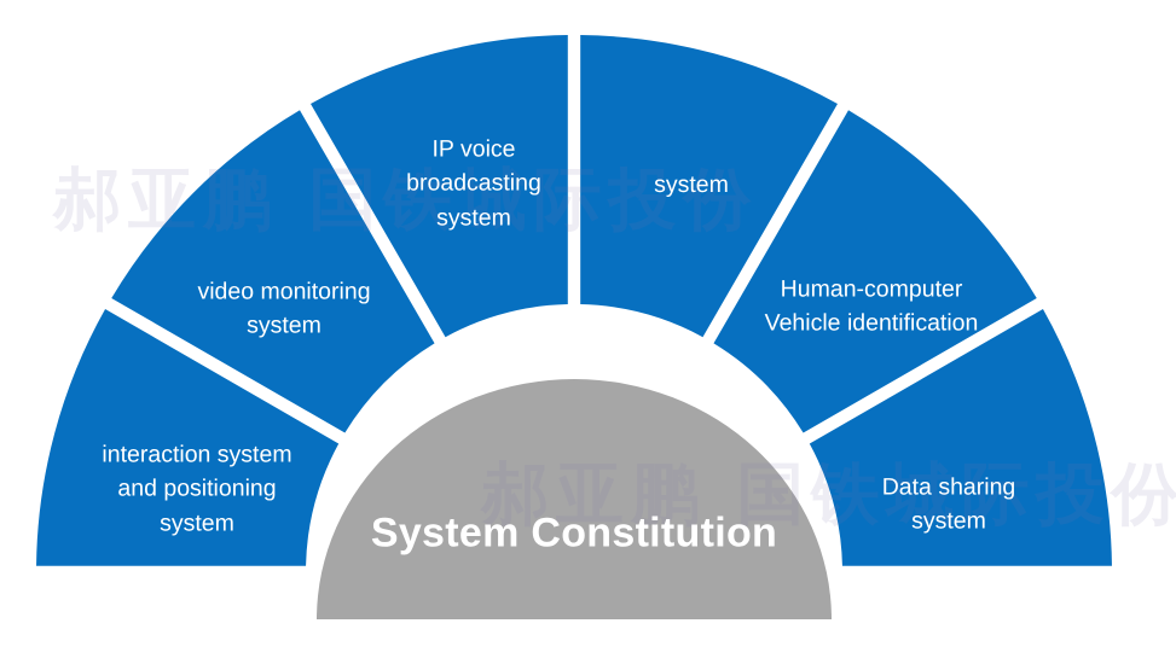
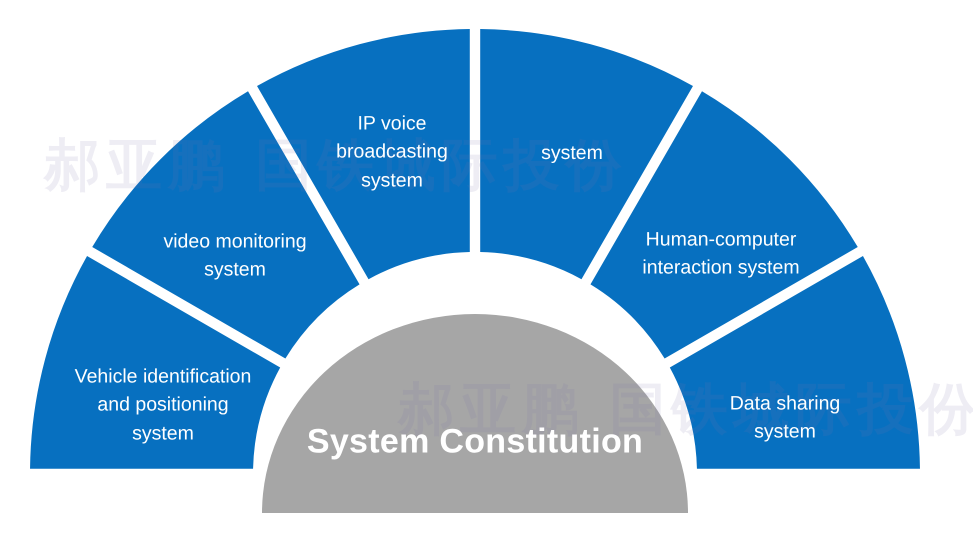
  郝亚鹏 国铁城际投份
  郝亚鹏 国铁城际投份
  System Constitution
- interaction system
+ Vehicle identification
  and positioning
  system
  video monitoring
  system
  IP voice
  broadcasting
  system
  system
  Human-computer
- Vehicle identification
+ interaction system
  Data sharing
  system
